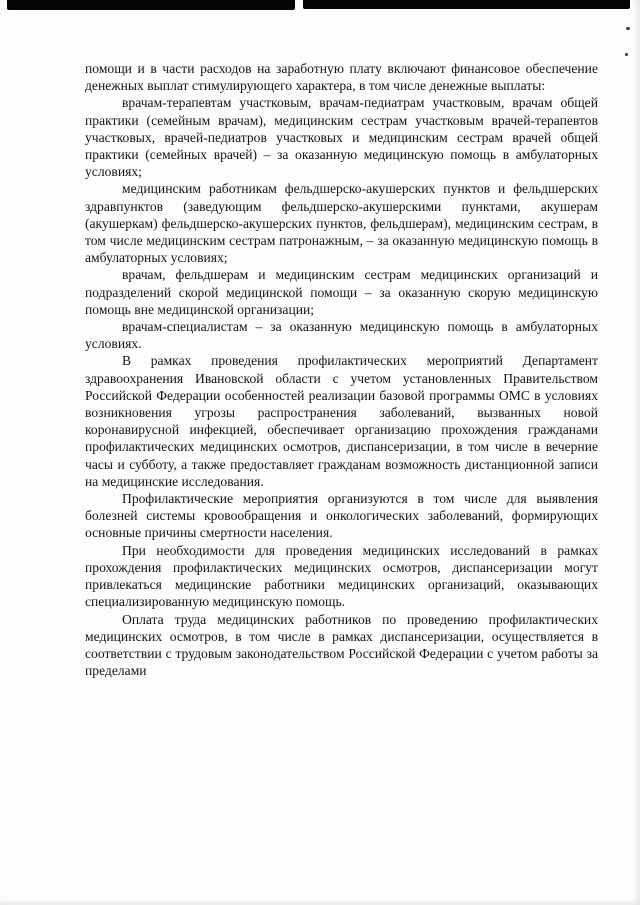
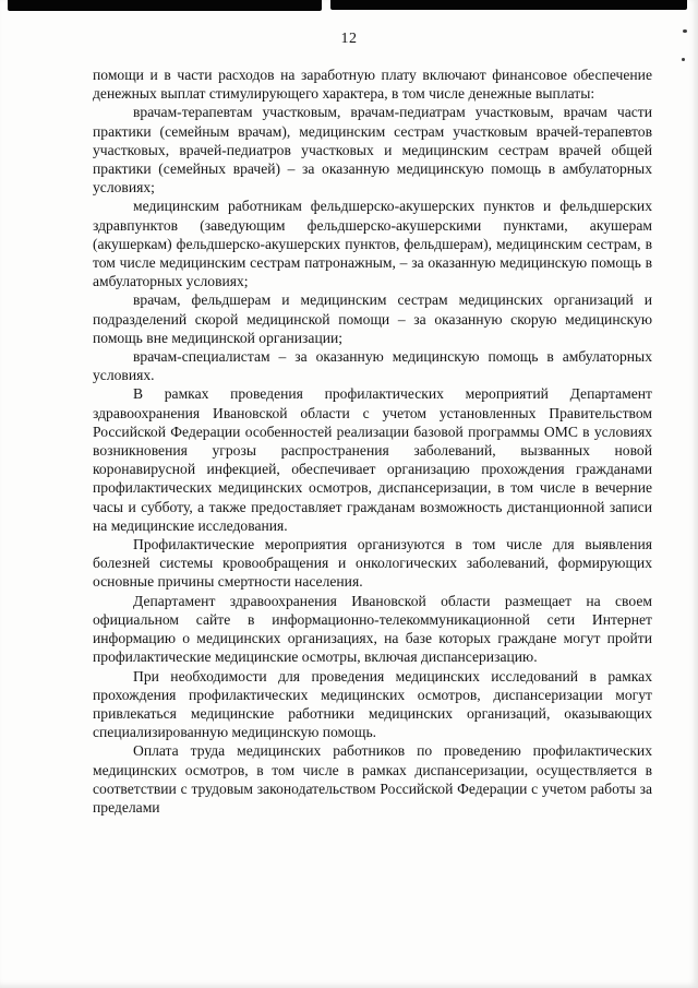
+ 12
  помощи и в части расходов на заработную плату включают финансовое обеспечение денежных выплат стимулирующего характера, в том числе денежные выплаты:
- врачам-терапевтам участковым, врачам-педиатрам участковым, врачам общей практики (семейным врачам), медицинским сестрам участковым врачей-терапевтов участковых, врачей-педиатров участковых и медицинским сестрам врачей общей практики (семейных врачей) – за оказанную медицинскую помощь в амбулаторных условиях;
+ врачам-терапевтам участковым, врачам-педиатрам участковым, врачам части практики (семейным врачам), медицинским сестрам участковым врачей-терапевтов участковых, врачей-педиатров участковых и медицинским сестрам врачей общей практики (семейных врачей) – за оказанную медицинскую помощь в амбулаторных условиях;
  медицинским работникам фельдшерско-акушерских пунктов и фельдшерских здравпунктов (заведующим фельдшерско-акушерскими пунктами, акушерам (акушеркам) фельдшерско-акушерских пунктов, фельдшерам), медицинским сестрам, в том числе медицинским сестрам патронажным, – за оказанную медицинскую помощь в амбулаторных условиях;
  врачам, фельдшерам и медицинским сестрам медицинских организаций и подразделений скорой медицинской помощи – за оказанную скорую медицинскую помощь вне медицинской организации;
  врачам-специалистам – за оказанную медицинскую помощь в амбулаторных условиях.
  В рамках проведения профилактических мероприятий Департамент здравоохранения Ивановской области с учетом установленных Правительством Российской Федерации особенностей реализации базовой программы ОМС в условиях возникновения угрозы распространения заболеваний, вызванных новой коронавирусной инфекцией, обеспечивает организацию прохождения гражданами профилактических медицинских осмотров, диспансеризации, в том числе в вечерние часы и субботу, а также предоставляет гражданам возможность дистанционной записи на медицинские исследования.
  Профилактические мероприятия организуются в том числе для выявления болезней системы кровообращения и онкологических заболеваний, формирующих основные причины смертности населения.
+ Департамент здравоохранения Ивановской области размещает на своем официальном сайте в информационно-телекоммуникационной сети Интернет информацию о медицинских организациях, на базе которых граждане могут пройти профилактические медицинские осмотры, включая диспансеризацию.
  При необходимости для проведения медицинских исследований в рамках прохождения профилактических медицинских осмотров, диспансеризации могут привлекаться медицинские работники медицинских организаций, оказывающих специализированную медицинскую помощь.
  Оплата труда медицинских работников по проведению профилактических медицинских осмотров, в том числе в рамках диспансеризации, осуществляется в соответствии с трудовым законодательством Российской Федерации с учетом работы за пределами
